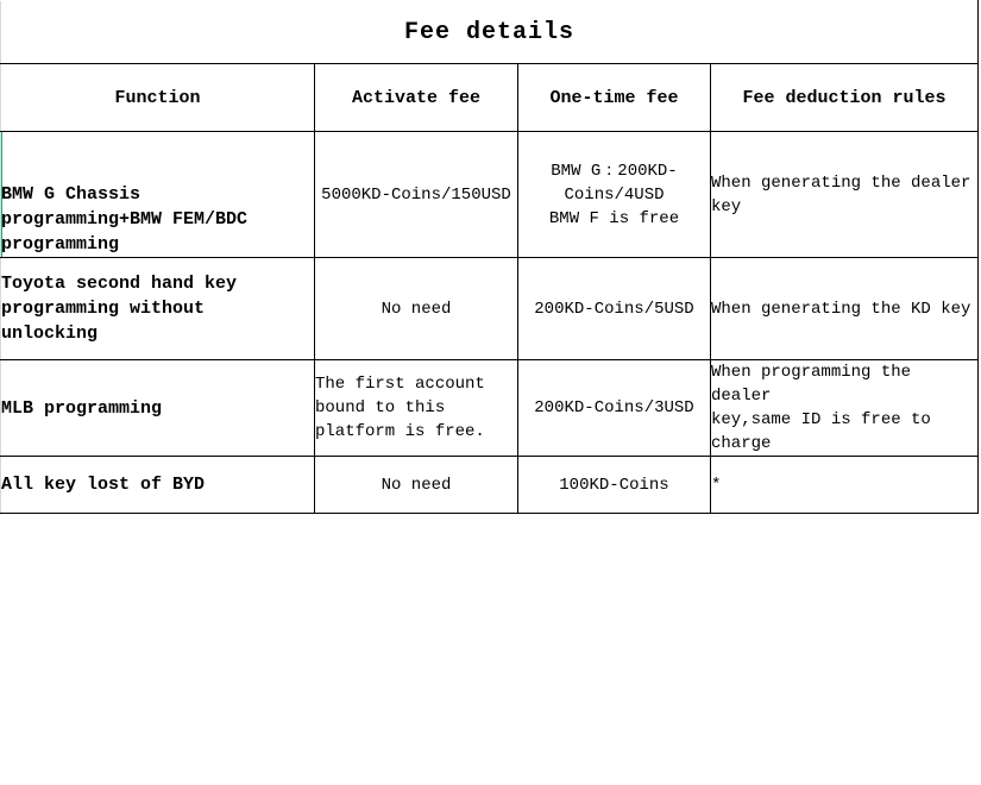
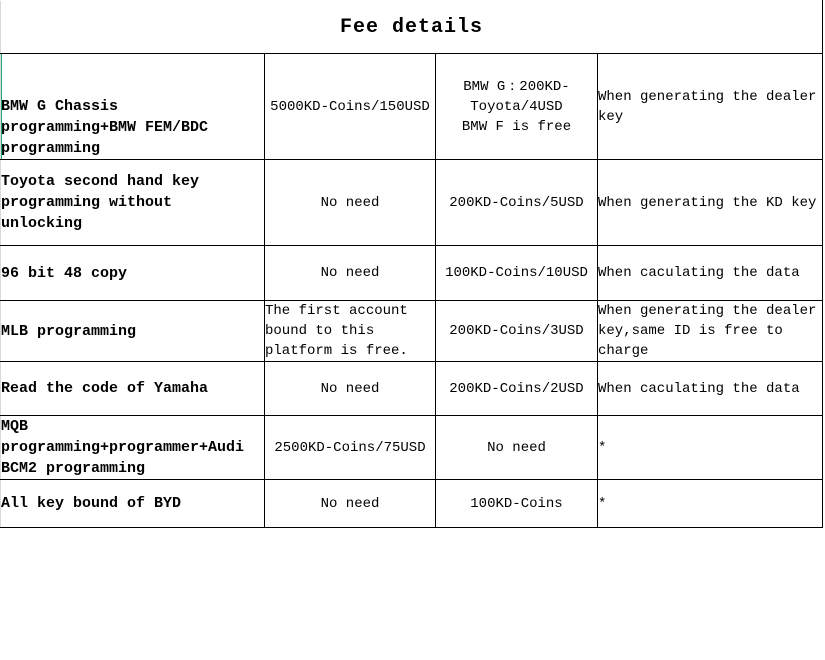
  Fee details
- Function	Activate fee	One-time fee	Fee deduction rules
- BMW G Chassis programming+BMW FEM/BDC programming	5000KD-Coins/150USD	BMW G：200KD- Coins/4USD BMW F is free	When generating the dealer key
+ BMW G Chassis programming+BMW FEM/BDC programming	5000KD-Coins/150USD	BMW G：200KD- Toyota/4USD BMW F is free	When generating the dealer key
  Toyota second hand key programming without unlocking	No need	200KD-Coins/5USD	When generating the KD key
+ 96 bit 48 copy	No need	100KD-Coins/10USD	When caculating the data
- MLB programming	The first account bound to this platform is free.	200KD-Coins/3USD	When programming the dealer key,same ID is free to charge
+ MLB programming	The first account bound to this platform is free.	200KD-Coins/3USD	When generating the dealer key,same ID is free to charge
+ Read the code of Yamaha	No need	200KD-Coins/2USD	When caculating the data
+ MQB programming+programmer+Audi BCM2 programming	2500KD-Coins/75USD	No need	*
- All key lost of BYD	No need	100KD-Coins	*
+ All key bound of BYD	No need	100KD-Coins	*
